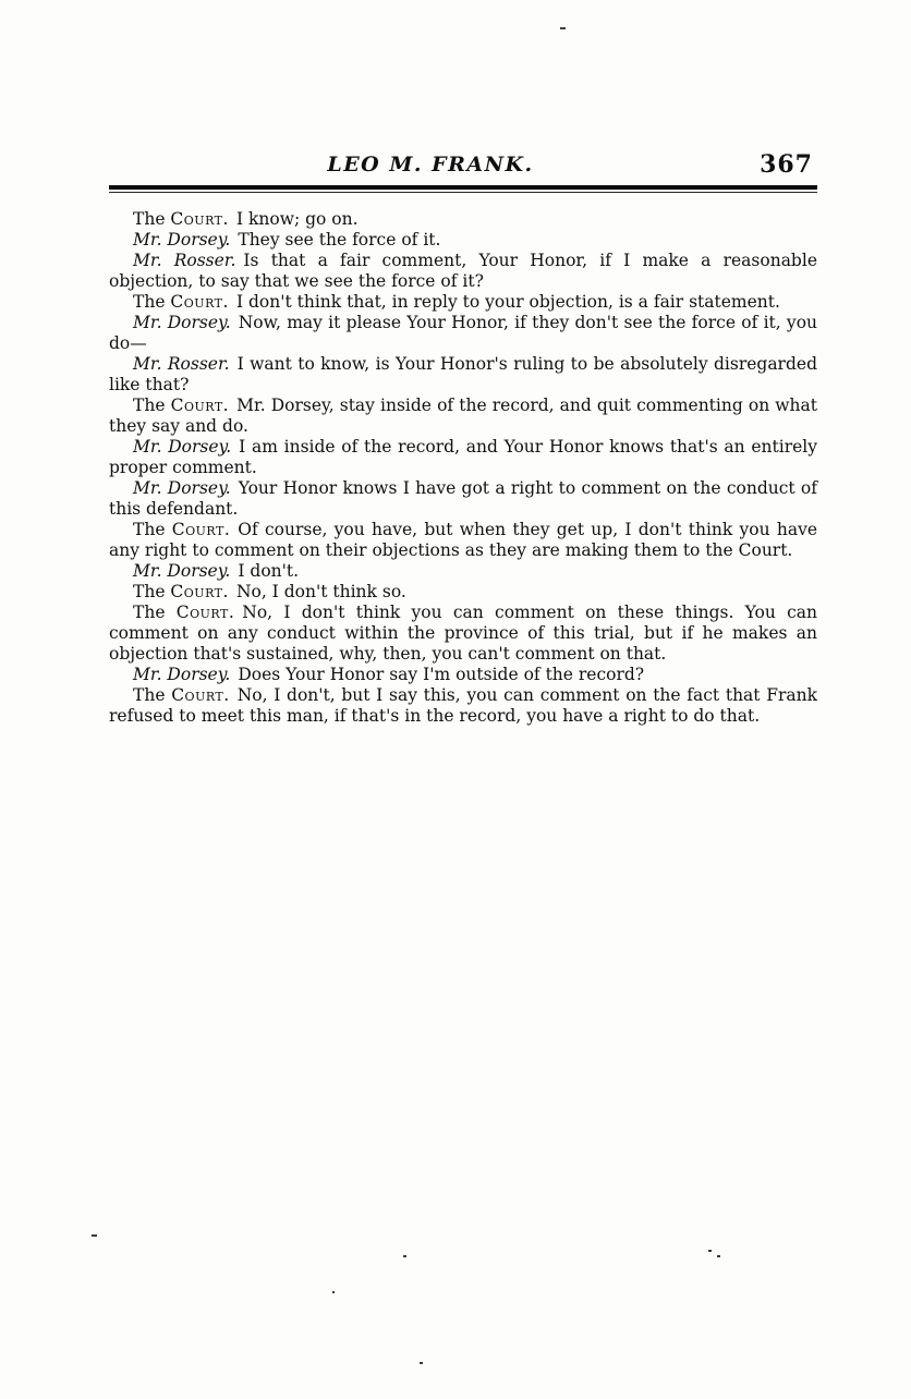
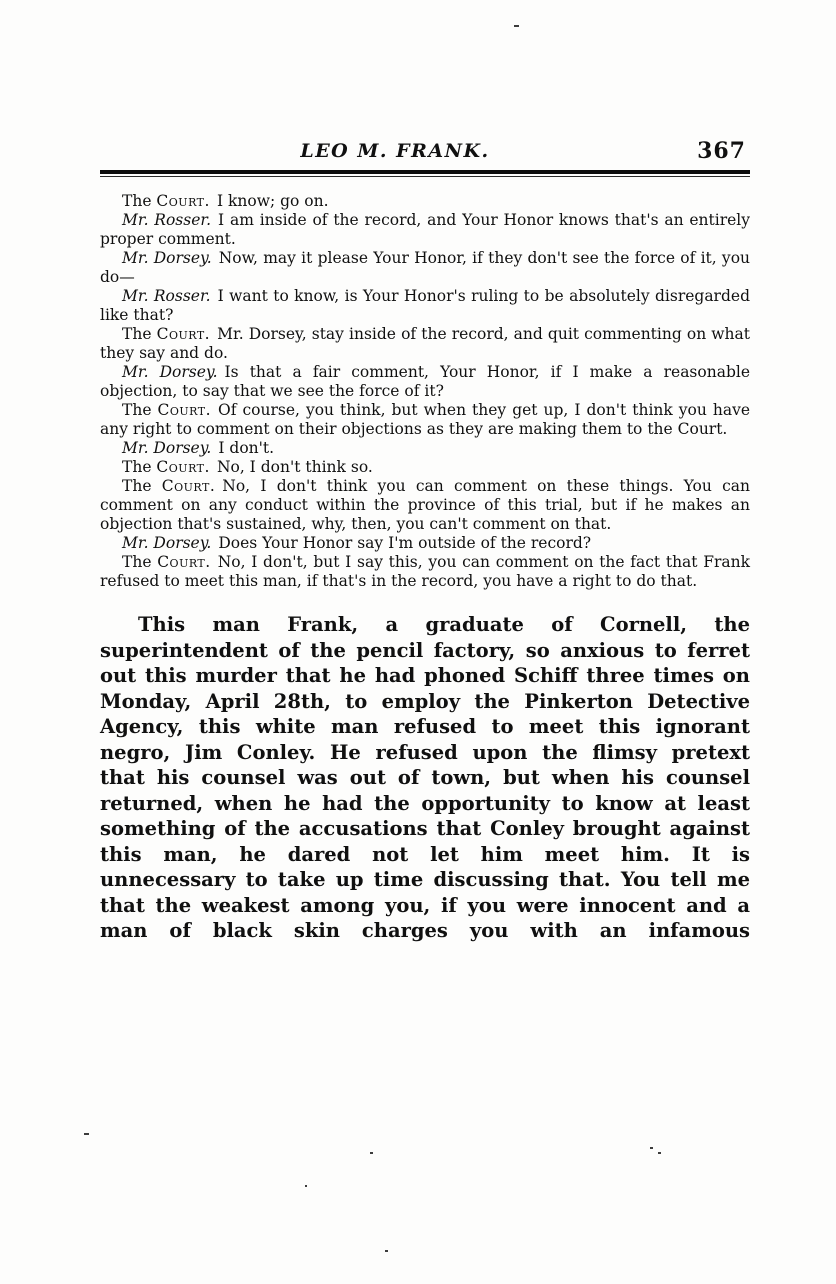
  LEO M. FRANK.
  367
  The Court. I know; go on.
- Mr. Dorsey. They see the force of it.
- Mr. Rosser. Is that a fair comment, Your Honor, if I make a reasonable objection, to say that we see the force of it?
+ Mr. Rosser. I am inside of the record, and Your Honor knows that's an entirely proper comment.
- The Court. I don't think that, in reply to your objection, is a fair statement.
  Mr. Dorsey. Now, may it please Your Honor, if they don't see the force of it, you do—
  Mr. Rosser. I want to know, is Your Honor's ruling to be absolutely disregarded like that?
  The Court. Mr. Dorsey, stay inside of the record, and quit commenting on what they say and do.
- Mr. Dorsey. I am inside of the record, and Your Honor knows that's an entirely proper comment.
+ Mr. Dorsey. Is that a fair comment, Your Honor, if I make a reasonable objection, to say that we see the force of it?
- Mr. Dorsey. Your Honor knows I have got a right to comment on the conduct of this defendant.
- The Court. Of course, you have, but when they get up, I don't think you have any right to comment on their objections as they are making them to the Court.
+ The Court. Of course, you think, but when they get up, I don't think you have any right to comment on their objections as they are making them to the Court.
  Mr. Dorsey. I don't.
  The Court. No, I don't think so.
  The Court. No, I don't think you can comment on these things. You can comment on any conduct within the province of this trial, but if he makes an objection that's sustained, why, then, you can't comment on that.
  Mr. Dorsey. Does Your Honor say I'm outside of the record?
  The Court. No, I don't, but I say this, you can comment on the fact that Frank refused to meet this man, if that's in the record, you have a right to do that.
+ This man Frank, a graduate of Cornell, the superintendent of the pencil factory, so anxious to ferret out this murder that he had phoned Schiff three times on Monday, April 28th, to employ the Pinkerton Detective Agency, this white man refused to meet this ignorant negro, Jim Conley. He refused upon the flimsy pretext that his counsel was out of town, but when his counsel returned, when he had the opportunity to know at least something of the accusations that Conley brought against this man, he dared not let him meet him. It is unnecessary to take up time discussing that. You tell me that the weakest among you, if you were innocent and a man of black skin charges you with an infamous
